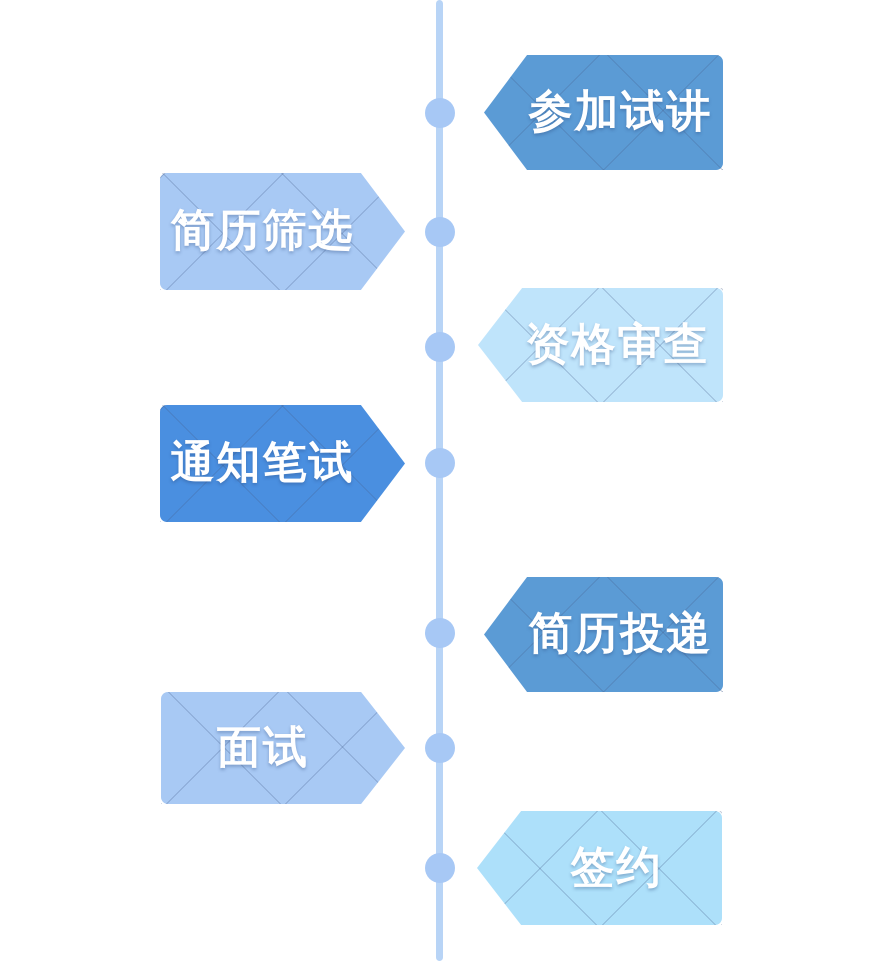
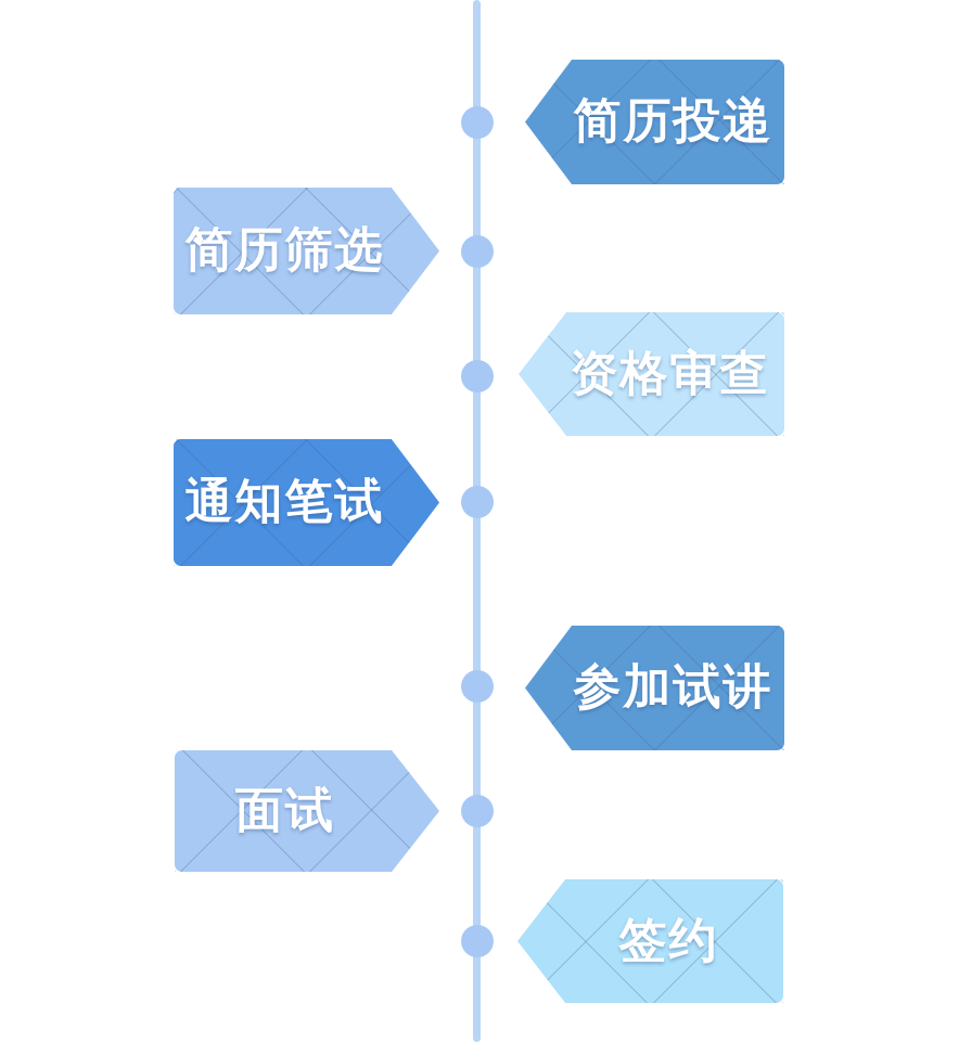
- 参加试讲
+ 简历投递
  简历筛选
  资格审查
  通知笔试
- 简历投递
+ 参加试讲
  面试
  签约
